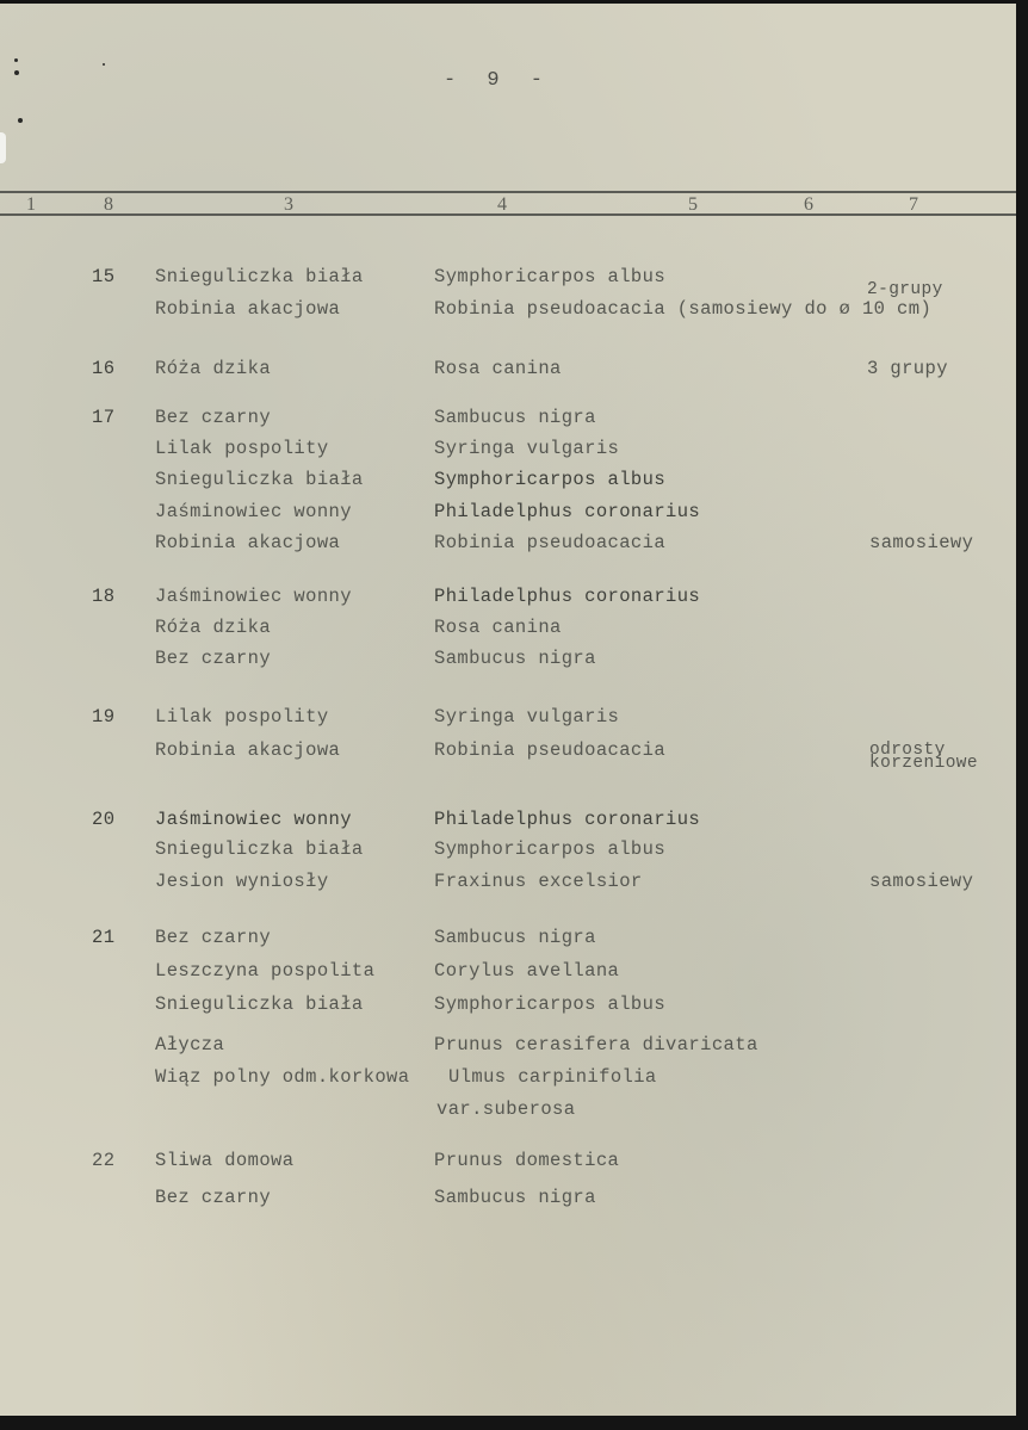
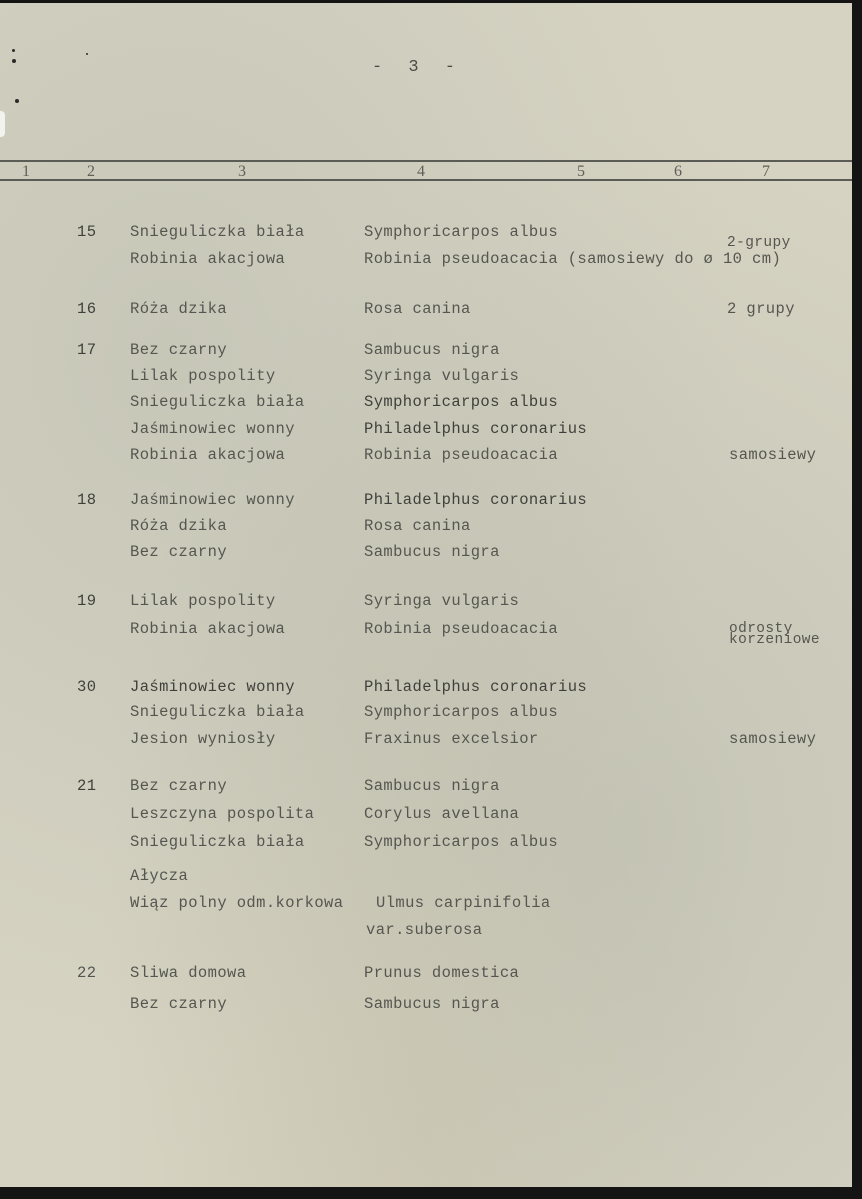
- - 9 -
+ - 3 -
  1
- 8
+ 2
  3
  4
  5
  6
  7
  15
  Snieguliczka biała
  Symphoricarpos albus
  2-grupy
  Robinia akacjowa
  Robinia pseudoacacia (samosiewy do ø 10 cm)
  16
  Róża dzika
  Rosa canina
- 3 grupy
+ 2 grupy
  17
  Bez czarny
  Sambucus nigra
  Lilak pospolity
  Syringa vulgaris
  Snieguliczka biała
  Symphoricarpos albus
  Jaśminowiec wonny
  Philadelphus coronarius
  Robinia akacjowa
  Robinia pseudoacacia
  samosiewy
  18
  Jaśminowiec wonny
  Philadelphus coronarius
  Róża dzika
  Rosa canina
  Bez czarny
  Sambucus nigra
  19
  Lilak pospolity
  Syringa vulgaris
  Robinia akacjowa
  Robinia pseudoacacia
  odrosty
  korzeniowe
- 20
+ 30
  Jaśminowiec wonny
  Philadelphus coronarius
  Snieguliczka biała
  Symphoricarpos albus
  Jesion wyniosły
  Fraxinus excelsior
  samosiewy
  21
  Bez czarny
  Sambucus nigra
  Leszczyna pospolita
  Corylus avellana
  Snieguliczka biała
  Symphoricarpos albus
  Ałycza
- Prunus cerasifera divaricata
  Wiąz polny odm.korkowa
  Ulmus carpinifolia
  var.suberosa
  22
  Sliwa domowa
  Prunus domestica
  Bez czarny
  Sambucus nigra
